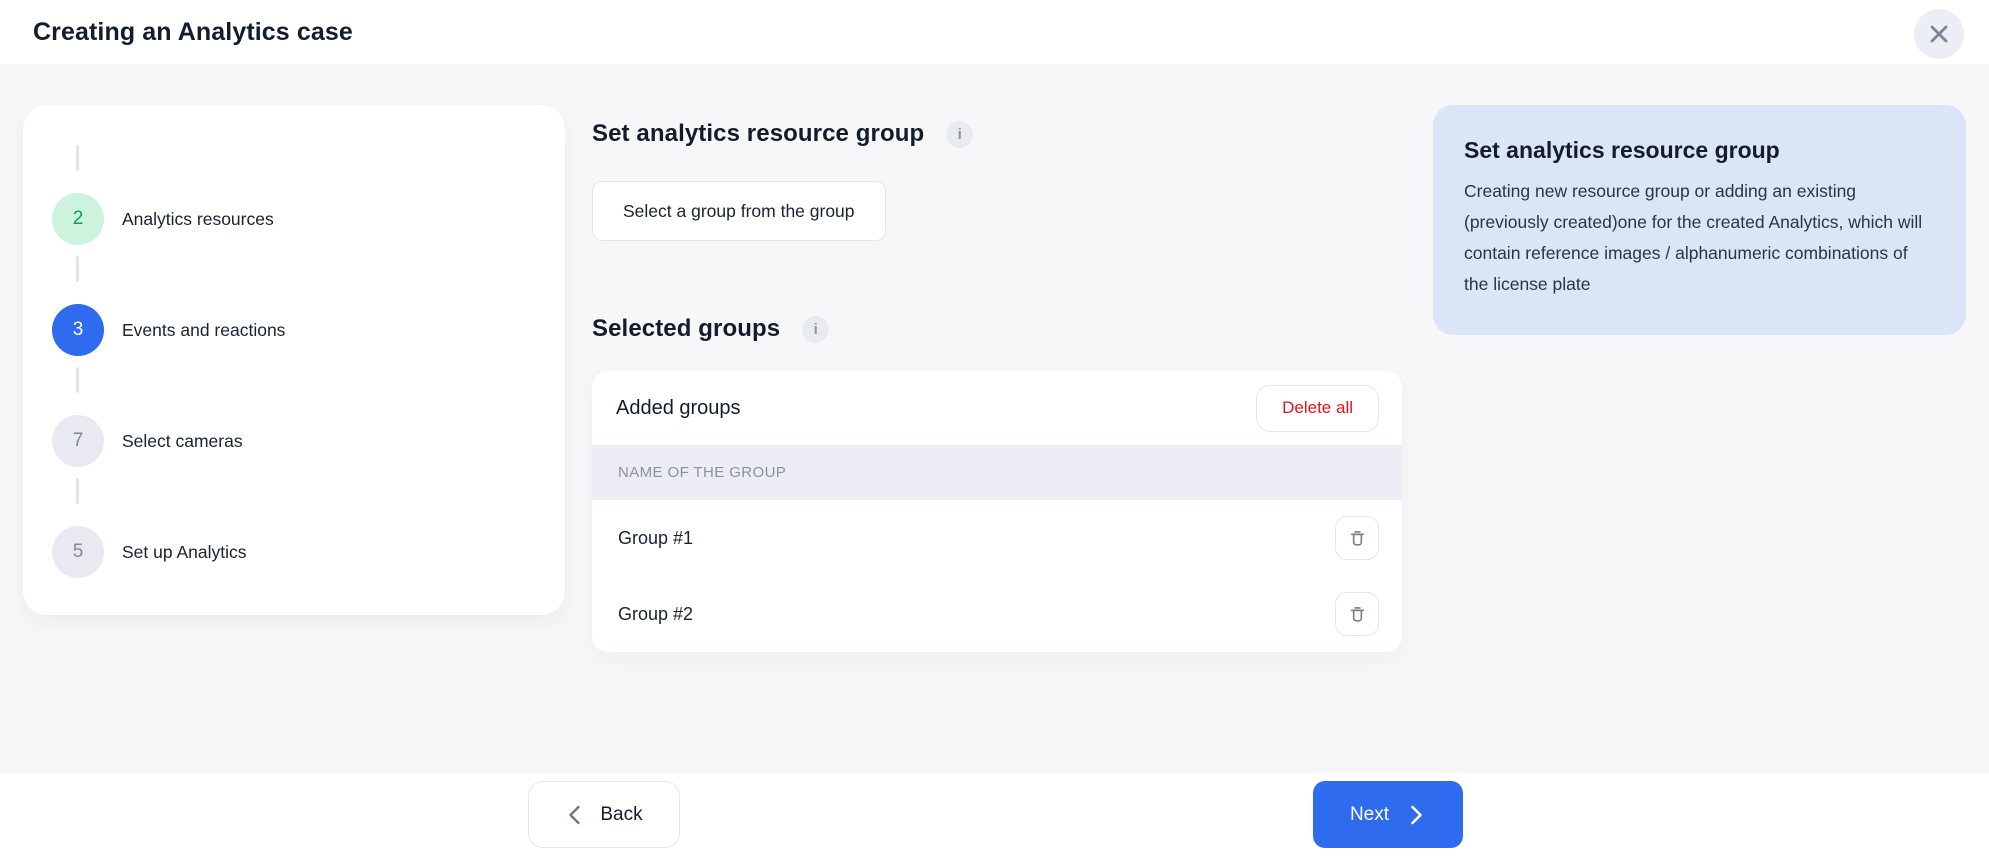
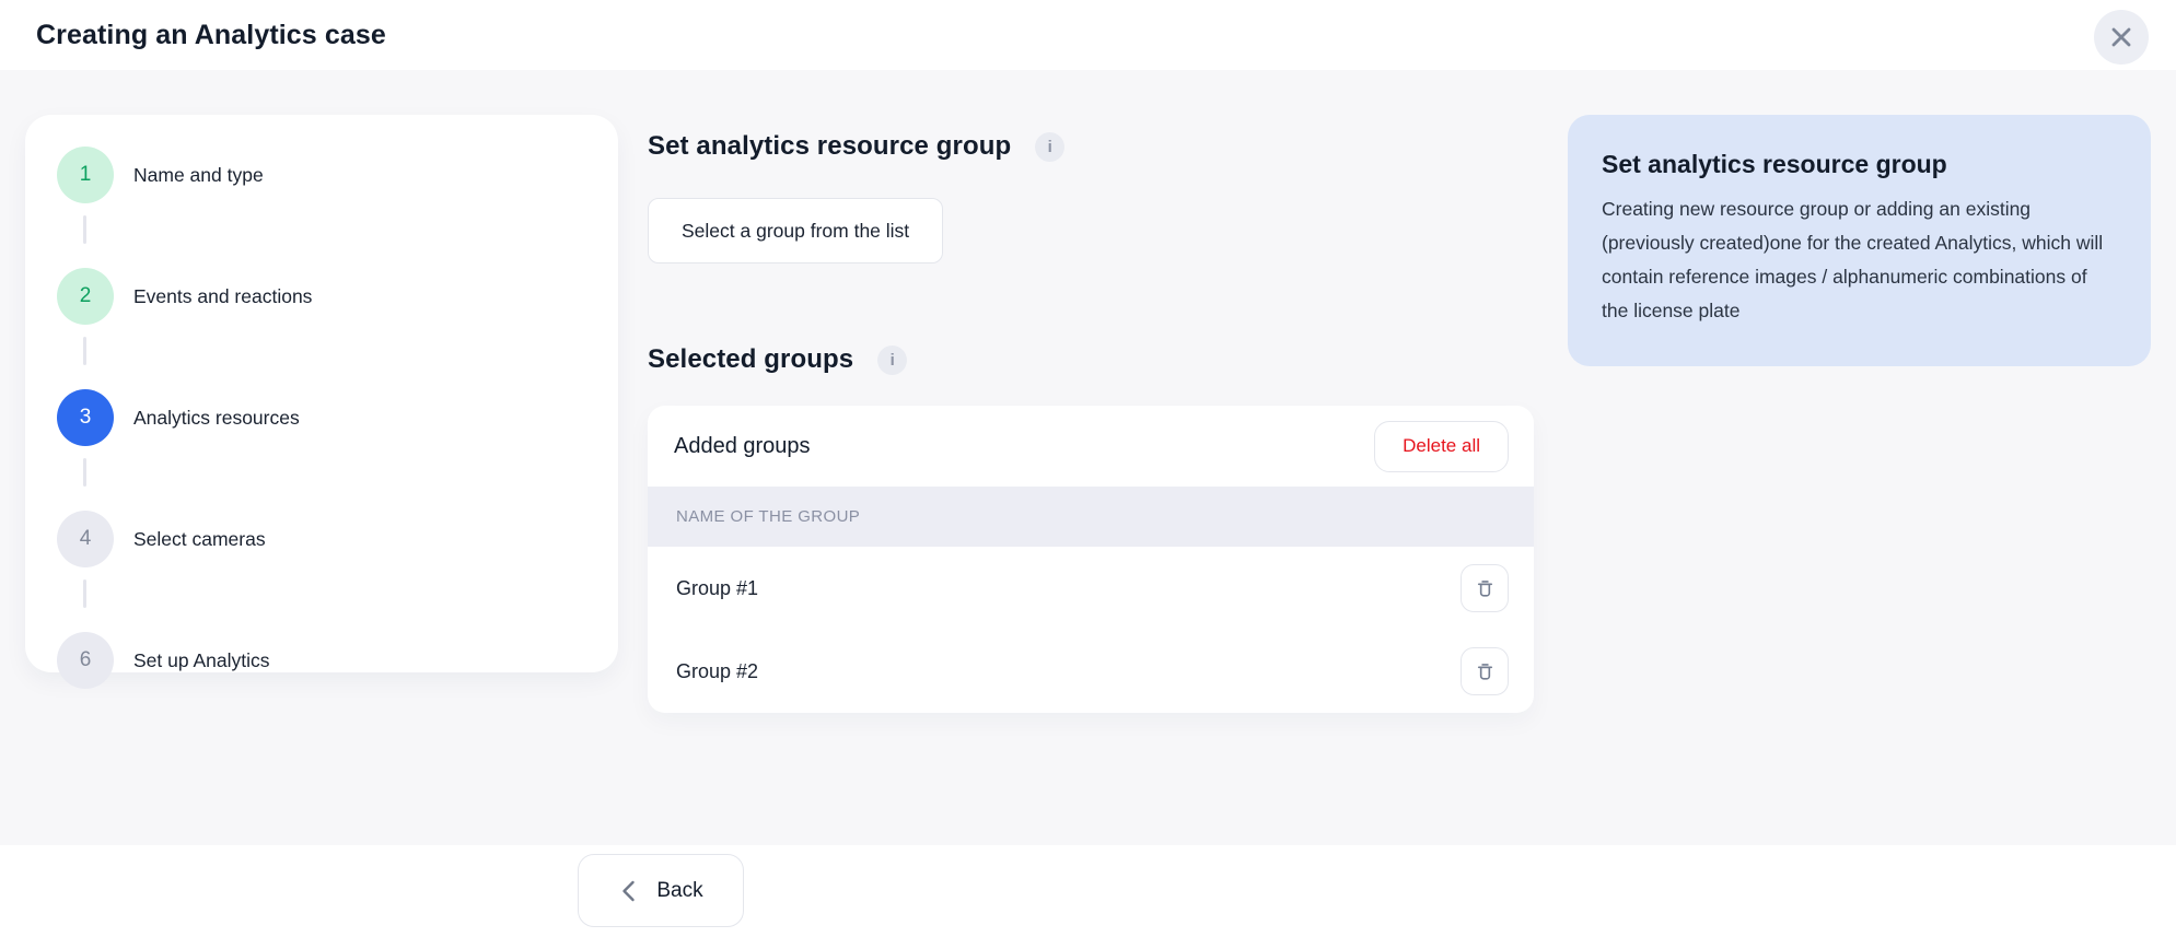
  Creating an Analytics case
+ 1
+ Name and type
  2
- Analytics resources
+ Events and reactions
  3
- Events and reactions
+ Analytics resources
- 7
+ 4
  Select cameras
- 5
+ 6
  Set up Analytics
  Set analytics resource group
  i
- Select a group from the group
+ Select a group from the list
  Selected groups
  i
  Added groups
  Delete all
  NAME OF THE GROUP
  Group #1
  Group #2
  Set analytics resource group
  Creating new resource group or adding an existing (previously created)one for the created Analytics, which will contain reference images / alphanumeric combinations of the license plate
  Back
- Next
